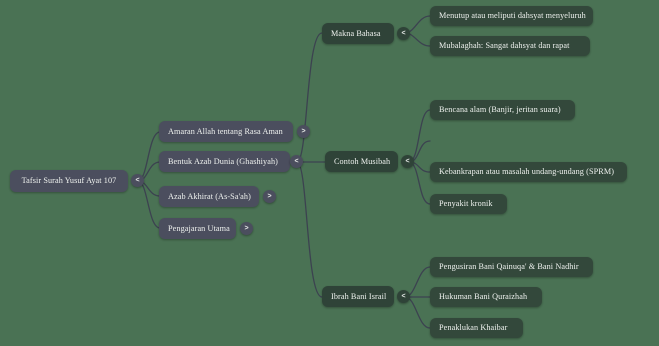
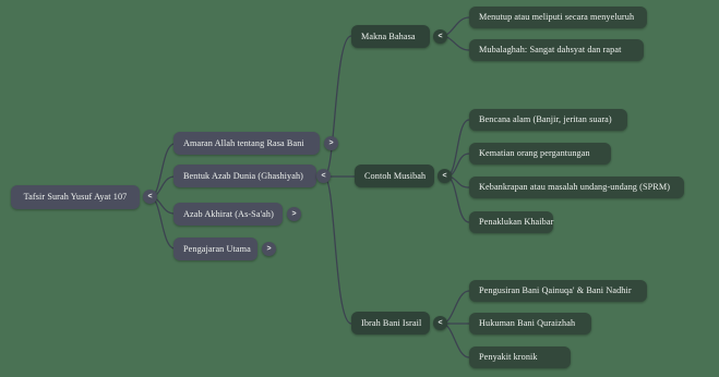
  Tafsir Surah Yusuf Ayat 107
- Amaran Allah tentang Rasa Aman
+ Amaran Allah tentang Rasa Bani
  Bentuk Azab Dunia (Ghashiyah)
  Azab Akhirat (As-Sa'ah)
  Pengajaran Utama
  Makna Bahasa
  Contoh Musibah
  Ibrah Bani Israil
- Menutup atau meliputi dahsyat menyeluruh
+ Menutup atau meliputi secara menyeluruh
  Mubalaghah: Sangat dahsyat dan rapat
  Bencana alam (Banjir, jeritan suara)
+ Kematian orang pergantungan
  Kebankrapan atau masalah undang-undang (SPRM)
- Penyakit kronik
+ Penaklukan Khaibar
  Pengusiran Bani Qainuqa' & Bani Nadhir
  Hukuman Bani Quraizhah
- Penaklukan Khaibar
+ Penyakit kronik
